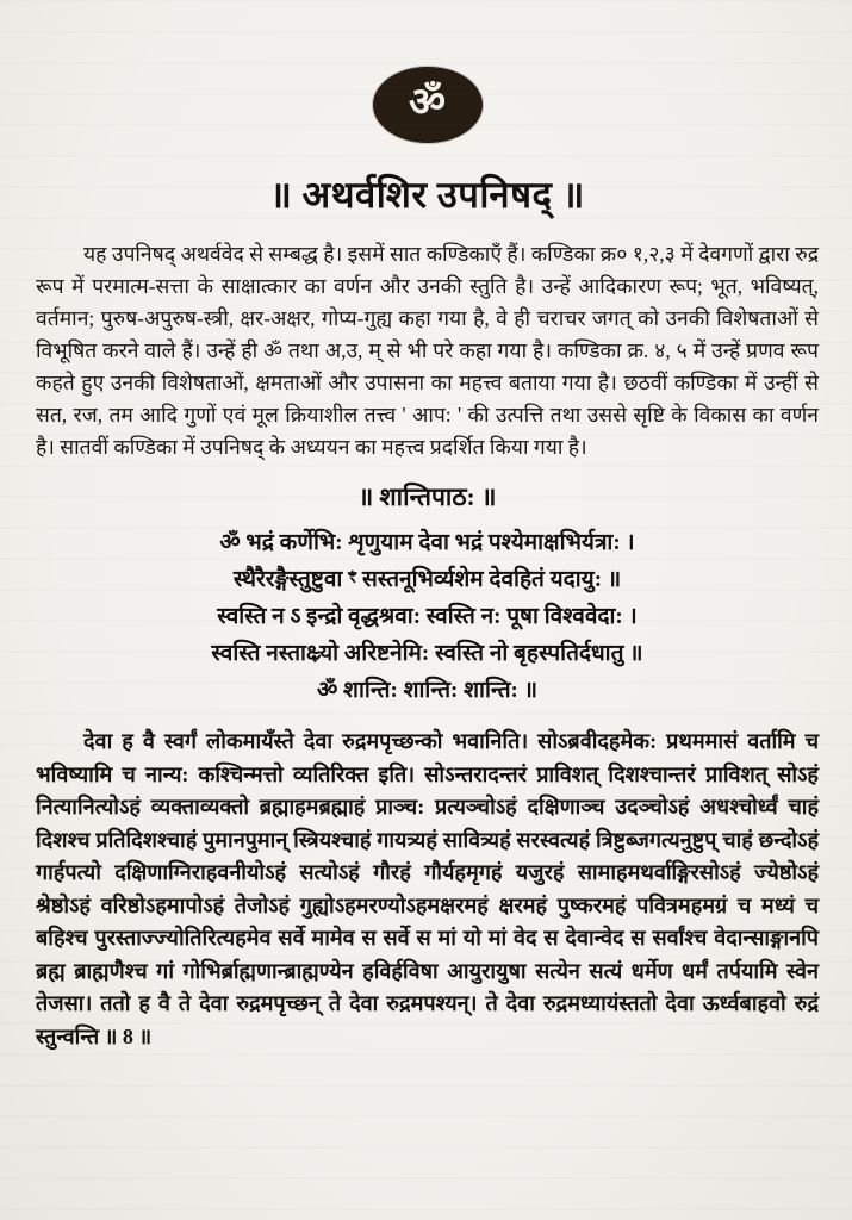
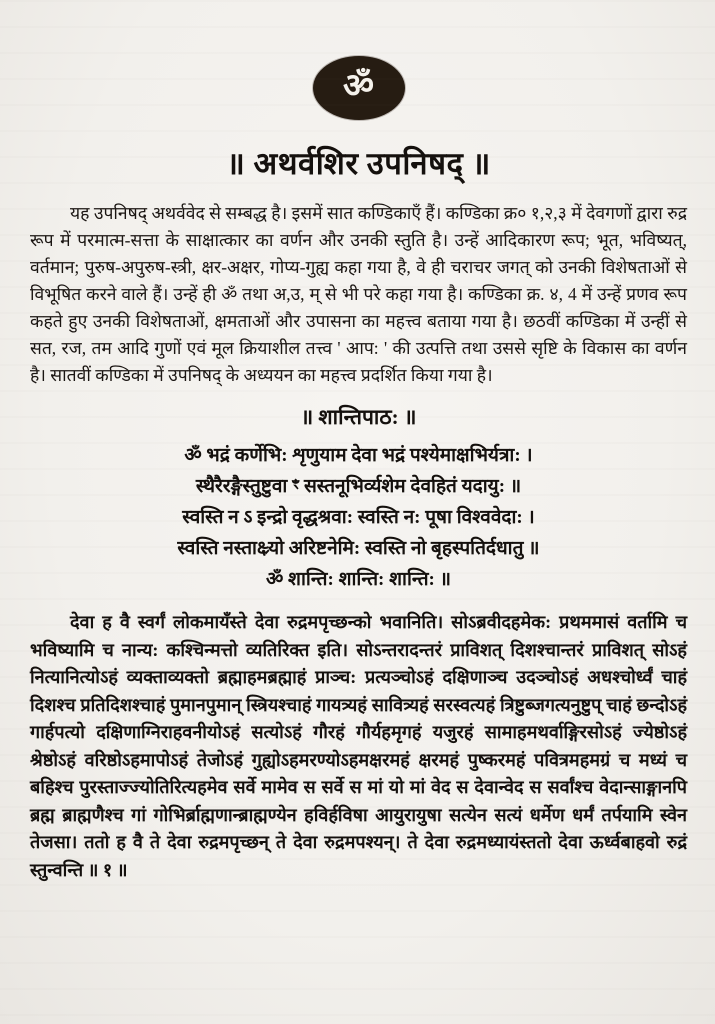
  ॐ
  ॥ अथर्वशिर उपनिषद् ॥
- यह उपनिषद् अथर्ववेद से सम्बद्ध है। इसमें सात कण्डिकाएँ हैं। कण्डिका क्र० १,२,३ में देवगणों द्वारा रुद्र रूप में परमात्म-सत्ता के साक्षात्कार का वर्णन और उनकी स्तुति है। उन्हें आदिकारण रूप; भूत, भविष्यत्, वर्तमान; पुरुष-अपुरुष-स्त्री, क्षर-अक्षर, गोप्य-गुह्य कहा गया है, वे ही चराचर जगत् को उनकी विशेषताओं से विभूषित करने वाले हैं। उन्हें ही ॐ तथा अ,उ, म् से भी परे कहा गया है। कण्डिका क्र. ४, ५ में उन्हें प्रणव रूप कहते हुए उनकी विशेषताओं, क्षमताओं और उपासना का महत्त्व बताया गया है। छठवीं कण्डिका में उन्हीं से सत, रज, तम आदि गुणों एवं मूल क्रियाशील तत्त्व ' आप: ' की उत्पत्ति तथा उससे सृष्टि के विकास का वर्णन है। सातवीं कण्डिका में उपनिषद् के अध्ययन का महत्त्व प्रदर्शित किया गया है।
+ यह उपनिषद् अथर्ववेद से सम्बद्ध है। इसमें सात कण्डिकाएँ हैं। कण्डिका क्र० १,२,३ में देवगणों द्वारा रुद्र रूप में परमात्म-सत्ता के साक्षात्कार का वर्णन और उनकी स्तुति है। उन्हें आदिकारण रूप; भूत, भविष्यत्, वर्तमान; पुरुष-अपुरुष-स्त्री, क्षर-अक्षर, गोप्य-गुह्य कहा गया है, वे ही चराचर जगत् को उनकी विशेषताओं से विभूषित करने वाले हैं। उन्हें ही ॐ तथा अ,उ, म् से भी परे कहा गया है। कण्डिका क्र. ४, 4 में उन्हें प्रणव रूप कहते हुए उनकी विशेषताओं, क्षमताओं और उपासना का महत्त्व बताया गया है। छठवीं कण्डिका में उन्हीं से सत, रज, तम आदि गुणों एवं मूल क्रियाशील तत्त्व ' आप: ' की उत्पत्ति तथा उससे सृष्टि के विकास का वर्णन है। सातवीं कण्डिका में उपनिषद् के अध्ययन का महत्त्व प्रदर्शित किया गया है।
  ॥ शान्तिपाठ: ॥
  ॐ भद्रं कर्णेभि: शृणुयाम देवा भद्रं पश्येमाक्षभिर्यत्रा: ।
  स्थैरैरङ्गैस्तुष्टुवा ꣳ सस्तनूभिर्व्यशेम देवहितं यदायु: ॥
  स्वस्ति न ऽ इन्द्रो वृद्धश्रवा: स्वस्ति न: पूषा विश्ववेदा: ।
  स्वस्ति नस्ताक्ष्र्यो अरिष्टनेमि: स्वस्ति नो बृहस्पतिर्दधातु ॥
  ॐ शान्ति: शान्ति: शान्ति: ॥
- देवा ह वै स्वर्गं लोकमायँस्ते देवा रुद्रमपृच्छन्को भवानिति। सोऽब्रवीदहमेक: प्रथममासं वर्तामि च भविष्यामि च नान्य: कश्चिन्मत्तो व्यतिरिक्त इति। सोऽन्तरादन्तरं प्राविशत् दिशश्चान्तरं प्राविशत् सोऽहं नित्यानित्योऽहं व्यक्ताव्यक्तो ब्रह्माहमब्रह्माहं प्राञ्च: प्रत्यञ्चोऽहं दक्षिणाञ्च उदञ्चोऽहं अधश्चोर्ध्वं चाहं दिशश्च प्रतिदिशश्चाहं पुमानपुमान् स्त्रियश्चाहं गायत्र्यहं सावित्र्यहं सरस्वत्यहं त्रिष्टुब्जगत्यनुष्टुप् चाहं छन्दोऽहं गार्हपत्यो दक्षिणाग्निराहवनीयोऽहं सत्योऽहं गौरहं गौर्यहमृगहं यजुरहं सामाहमथर्वाङ्गिरसोऽहं ज्येष्ठोऽहं श्रेष्ठोऽहं वरिष्ठोऽहमापोऽहं तेजोऽहं गुह्योऽहमरण्योऽहमक्षरमहं क्षरमहं पुष्करमहं पवित्रमहमग्रं च मध्यं च बहिश्च पुरस्ताज्ज्योतिरित्यहमेव सर्वे मामेव स सर्वे स मां यो मां वेद स देवान्वेद स सर्वांश्च वेदान्साङ्गानपि ब्रह्म ब्राह्मणैश्च गां गोभिर्ब्राह्मणान्ब्राह्मण्येन हविर्हविषा आयुरायुषा सत्येन सत्यं धर्मेण धर्मं तर्पयामि स्वेन तेजसा। ततो ह वै ते देवा रुद्रमपृच्छन् ते देवा रुद्रमपश्यन्। ते देवा रुद्रमध्यायंस्ततो देवा ऊर्ध्वबाहवो रुद्रं स्तुन्वन्ति ॥ 8 ॥
+ देवा ह वै स्वर्गं लोकमायँस्ते देवा रुद्रमपृच्छन्को भवानिति। सोऽब्रवीदहमेक: प्रथममासं वर्तामि च भविष्यामि च नान्य: कश्चिन्मत्तो व्यतिरिक्त इति। सोऽन्तरादन्तरं प्राविशत् दिशश्चान्तरं प्राविशत् सोऽहं नित्यानित्योऽहं व्यक्ताव्यक्तो ब्रह्माहमब्रह्माहं प्राञ्च: प्रत्यञ्चोऽहं दक्षिणाञ्च उदञ्चोऽहं अधश्चोर्ध्वं चाहं दिशश्च प्रतिदिशश्चाहं पुमानपुमान् स्त्रियश्चाहं गायत्र्यहं सावित्र्यहं सरस्वत्यहं त्रिष्टुब्जगत्यनुष्टुप् चाहं छन्दोऽहं गार्हपत्यो दक्षिणाग्निराहवनीयोऽहं सत्योऽहं गौरहं गौर्यहमृगहं यजुरहं सामाहमथर्वाङ्गिरसोऽहं ज्येष्ठोऽहं श्रेष्ठोऽहं वरिष्ठोऽहमापोऽहं तेजोऽहं गुह्योऽहमरण्योऽहमक्षरमहं क्षरमहं पुष्करमहं पवित्रमहमग्रं च मध्यं च बहिश्च पुरस्ताज्ज्योतिरित्यहमेव सर्वे मामेव स सर्वे स मां यो मां वेद स देवान्वेद स सर्वांश्च वेदान्साङ्गानपि ब्रह्म ब्राह्मणैश्च गां गोभिर्ब्राह्मणान्ब्राह्मण्येन हविर्हविषा आयुरायुषा सत्येन सत्यं धर्मेण धर्मं तर्पयामि स्वेन तेजसा। ततो ह वै ते देवा रुद्रमपृच्छन् ते देवा रुद्रमपश्यन्। ते देवा रुद्रमध्यायंस्ततो देवा ऊर्ध्वबाहवो रुद्रं स्तुन्वन्ति ॥ १ ॥
